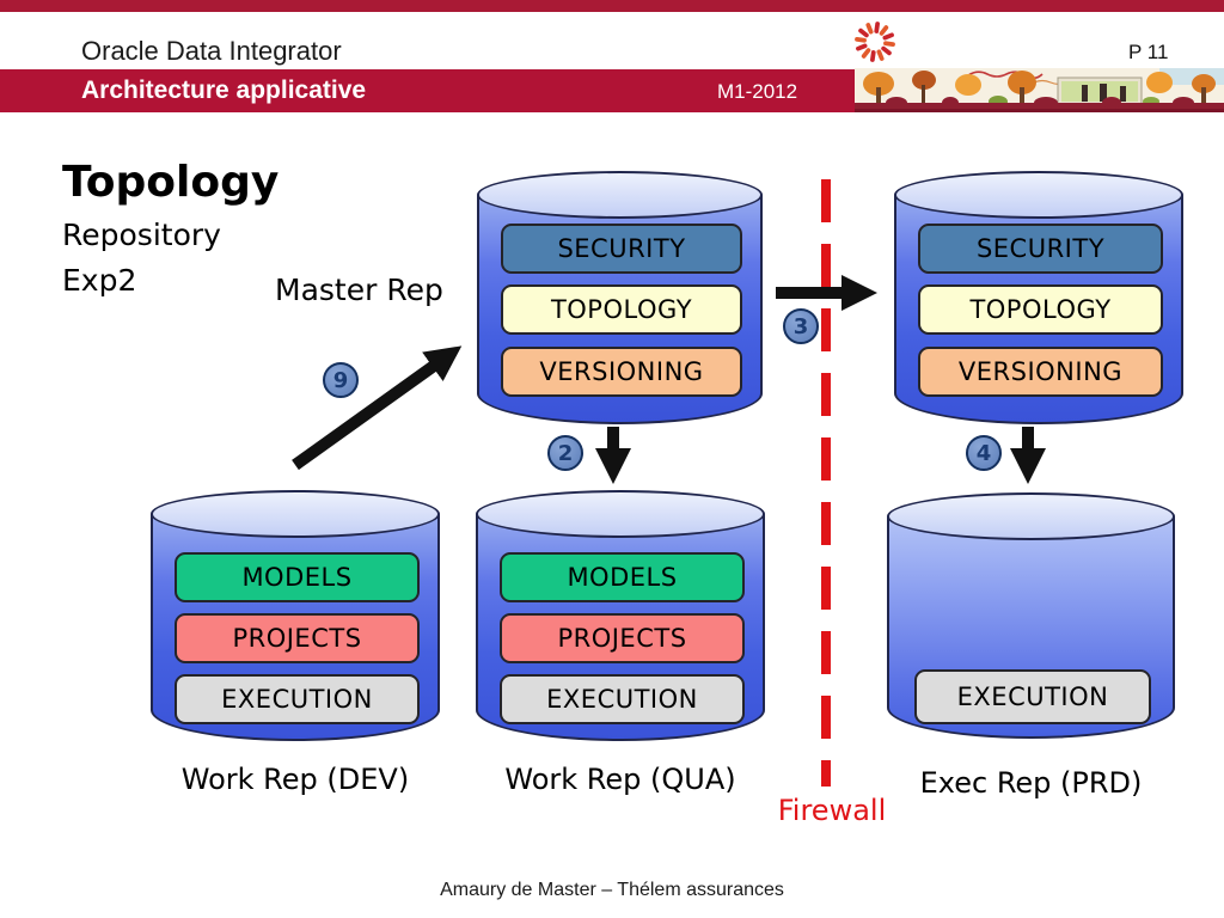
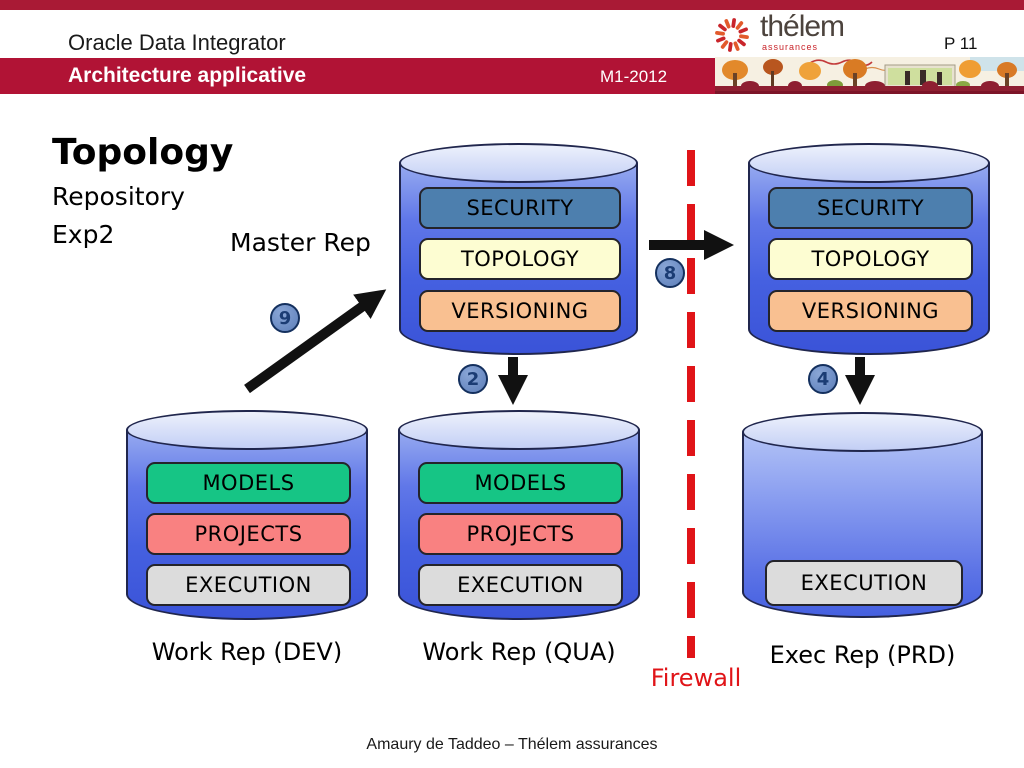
  Oracle Data Integrator
+ thélem
+ assurances
  P 11
  Architecture applicative
  M1-2012
  Topology
  Repository
  Exp2
  Master Rep
  SECURITY
  TOPOLOGY
  VERSIONING
  SECURITY
  TOPOLOGY
  VERSIONING
  MODELS
  PROJECTS
  EXECUTION
  MODELS
  PROJECTS
  EXECUTION
  EXECUTION
  9
  2
- 3
+ 8
  4
  Work Rep (DEV)
  Work Rep (QUA)
  Exec Rep (PRD)
  Firewall
- Amaury de Master – Thélem assurances
+ Amaury de Taddeo – Thélem assurances
